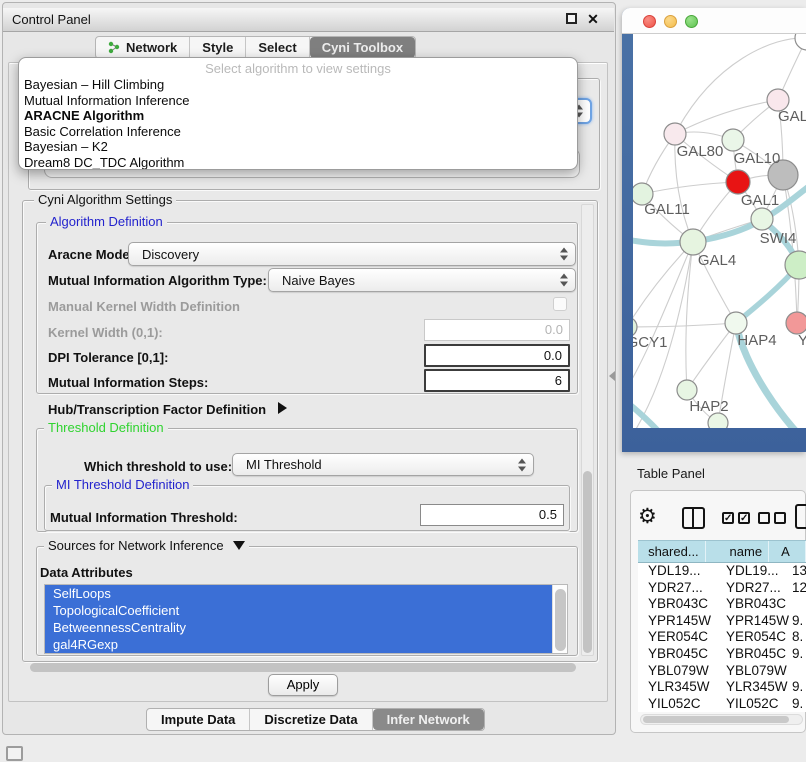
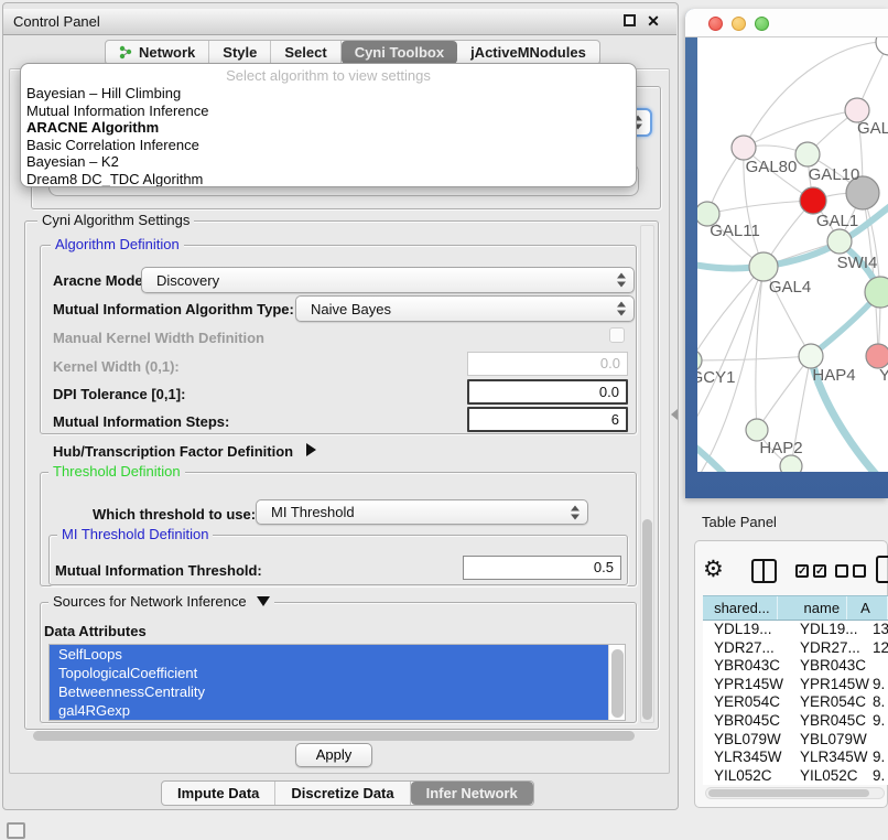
  Control Panel
  ✕
  Network
  Style
  Select
  Cyni Toolbox
+ jActiveMNodules
  Select algorithm to view settings
  Bayesian – Hill Climbing
  Mutual Information Inference
  ARACNE Algorithm
  Basic Correlation Inference
  Bayesian – K2
  Dream8 DC_TDC Algorithm
  Cyni Algorithm Settings
  Algorithm Definition
  Aracne Mode
  Discovery
  Mutual Information Algorithm Type:
  Naive Bayes
  Manual Kernel Width Definition
  Kernel Width (0,1):
  0.0
  DPI Tolerance [0,1]:
  0.0
  Mutual Information Steps:
  6
  Hub/Transcription Factor Definition
  Threshold Definition
  Which threshold to use:
  MI Threshold
  MI Threshold Definition
  Mutual Information Threshold:
  0.5
  Sources for Network Inference
  Data Attributes
  SelfLoops
  TopologicalCoefficient
  BetweennessCentrality
  gal4RGexp
  Apply
  Impute Data
  Discretize Data
  Infer Network
  GAL
  GAL80
  GAL10
  GAL1
  GAL11
  SWI4
  GAL4
  HAP4
  Y
  GCY1
  HAP2
  Table Panel
  ⚙
  ✓
  ✓
  shared...
  name
  A
  YDL19...
  YDL19...
  13
  YDR27...
  YDR27...
  12
  YBR043C
  YBR043C
  YPR145W
  YPR145W
  9.
  YER054C
  YER054C
  8.
  YBR045C
  YBR045C
  9.
  YBL079W
  YBL079W
  YLR345W
  YLR345W
  9.
  YIL052C
  YIL052C
  9.
